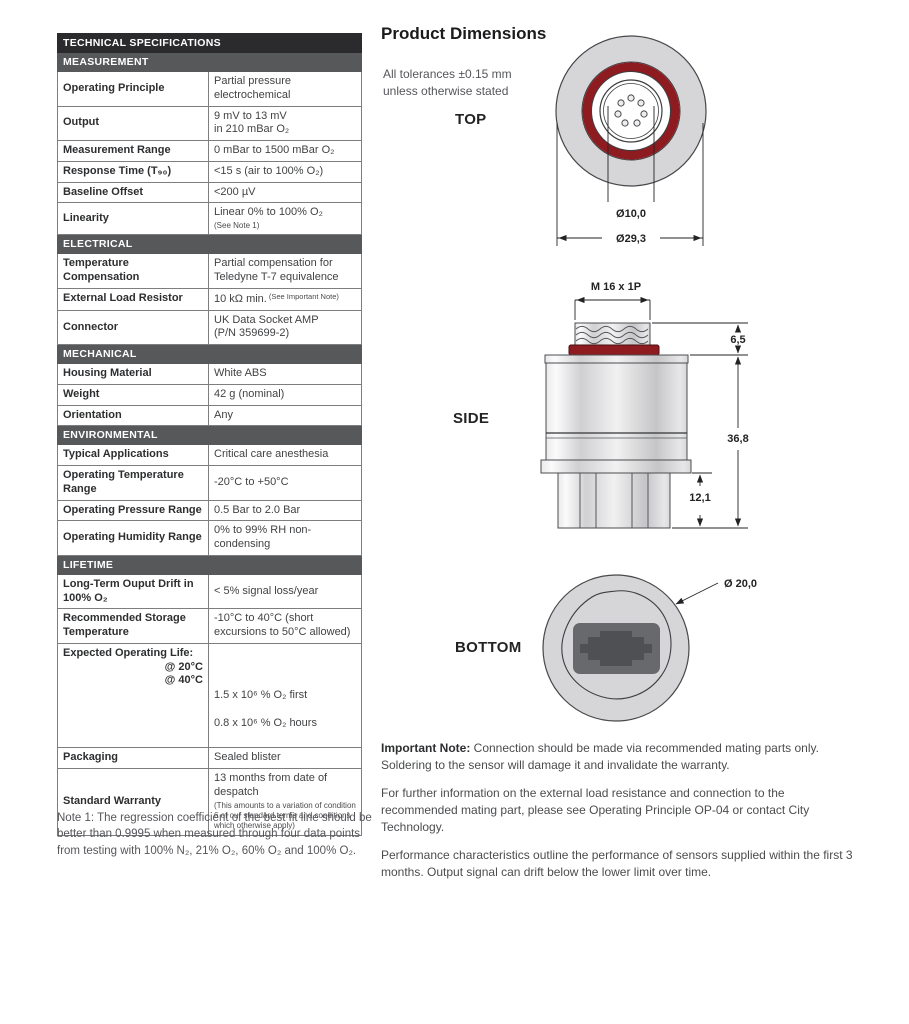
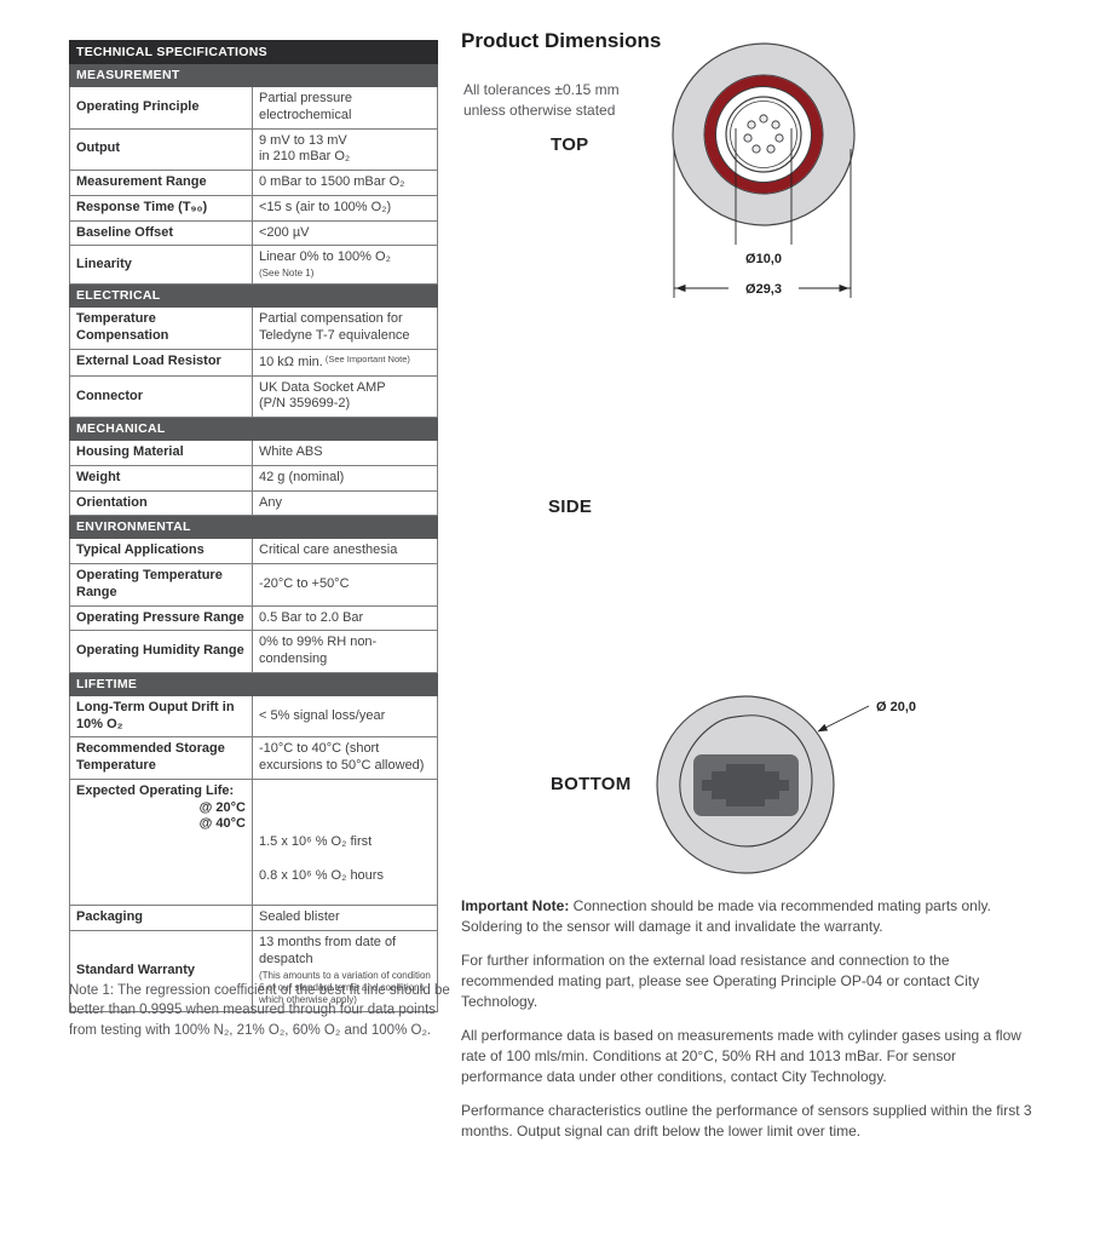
  TECHNICAL SPECIFICATIONS
  MEASUREMENT
  Operating Principle	Partial pressure electrochemical
  Output	9 mV to 13 mV in 210 mBar O₂
  Measurement Range	0 mBar to 1500 mBar O₂
  Response Time (T₉₀)	<15 s (air to 100% O₂)
  Baseline Offset	<200 µV
  Linearity	Linear 0% to 100% O₂(See Note 1)
  ELECTRICAL
  Temperature Compensation	Partial compensation for Teledyne T-7 equivalence
  External Load Resistor	10 kΩ min. (See Important Note)
  Connector	UK Data Socket AMP (P/N 359699-2)
  MECHANICAL
  Housing Material	White ABS
  Weight	42 g (nominal)
  Orientation	Any
  ENVIRONMENTAL
  Typical Applications	Critical care anesthesia
  Operating Temperature Range	-20°C to +50°C
  Operating Pressure Range	0.5 Bar to 2.0 Bar
  Operating Humidity Range	0% to 99% RH non-condensing
  LIFETIME
- Long-Term Ouput Drift in 100% O₂	< 5% signal loss/year
+ Long-Term Ouput Drift in 10% O₂	< 5% signal loss/year
  Recommended Storage Temperature	-10°C to 40°C (short excursions to 50°C allowed)
  Expected Operating Life: @ 20°C @ 40°C	1.5 x 10⁶ % O₂ first 0.8 x 10⁶ % O₂ hours
  Packaging	Sealed blister
  Standard Warranty	13 months from date of despatch(This amounts to a variation of condition 6 of our standard terms and conditions which otherwise apply)
  Note 1: The regression coefficient of the best fit line should be better than 0.9995 when measured through four data points from testing with 100% N₂, 21% O₂, 60% O₂ and 100% O₂.
  Product Dimensions
  All tolerances ±0.15 mm
  unless otherwise stated
  TOP
  SIDE
  BOTTOM
  Ø10,0
  Ø29,3
- M 16 x 1P
- 6,5
- 36,8
- 12,1
  Ø 20,0
  Important Note: Connection should be made via recommended mating parts only. Soldering to the sensor will damage it and invalidate the warranty.
  For further information on the external load resistance and connection to the recommended mating part, please see Operating Principle OP-04 or contact City Technology.
+ All performance data is based on measurements made with cylinder gases using a flow rate of 100 mls/min. Conditions at 20°C, 50% RH and 1013 mBar. For sensor performance data under other conditions, contact City Technology.
  Performance characteristics outline the performance of sensors supplied within the first 3 months. Output signal can drift below the lower limit over time.
